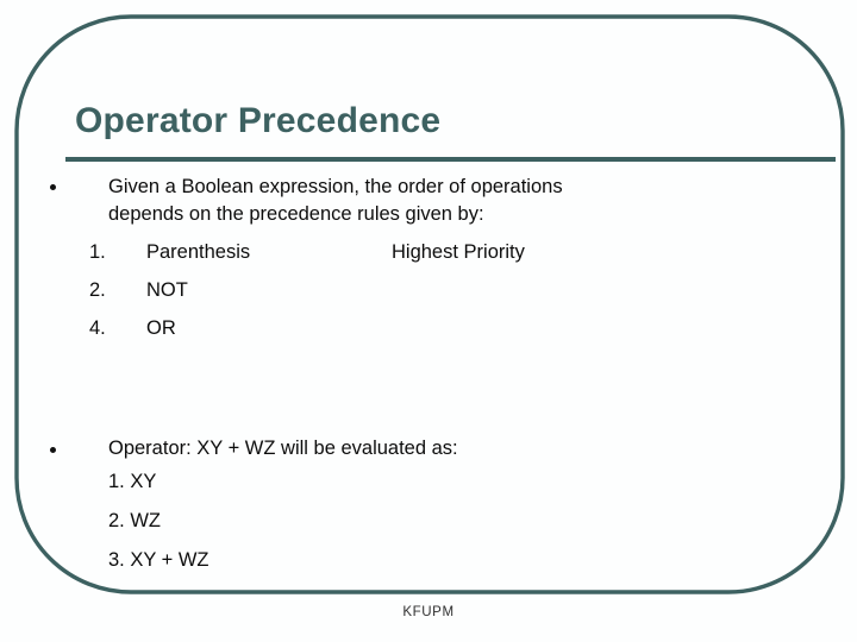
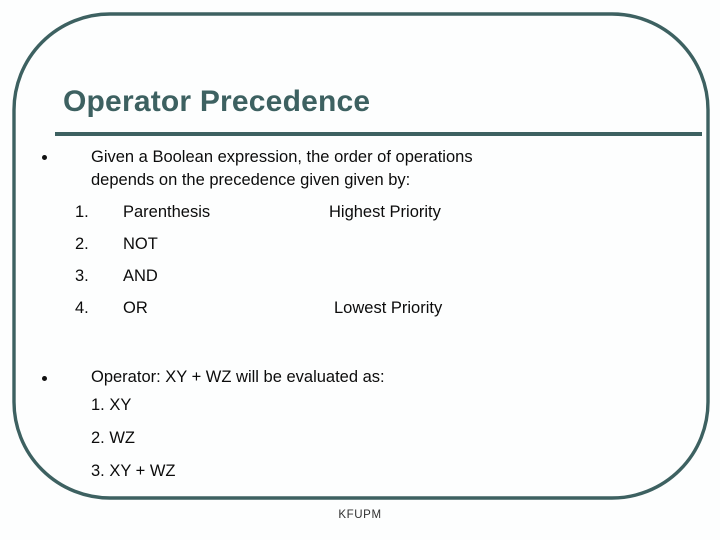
  Operator Precedence
  Given a Boolean expression, the order of operations
- depends on the precedence rules given by:
+ depends on the precedence given given by:
  1.
  Parenthesis
  Highest Priority
  2.
  NOT
+ 3.
+ AND
  4.
  OR
+ Lowest Priority
  Operator: XY + WZ will be evaluated as:
  1. XY
  2. WZ
  3. XY + WZ
  KFUPM
